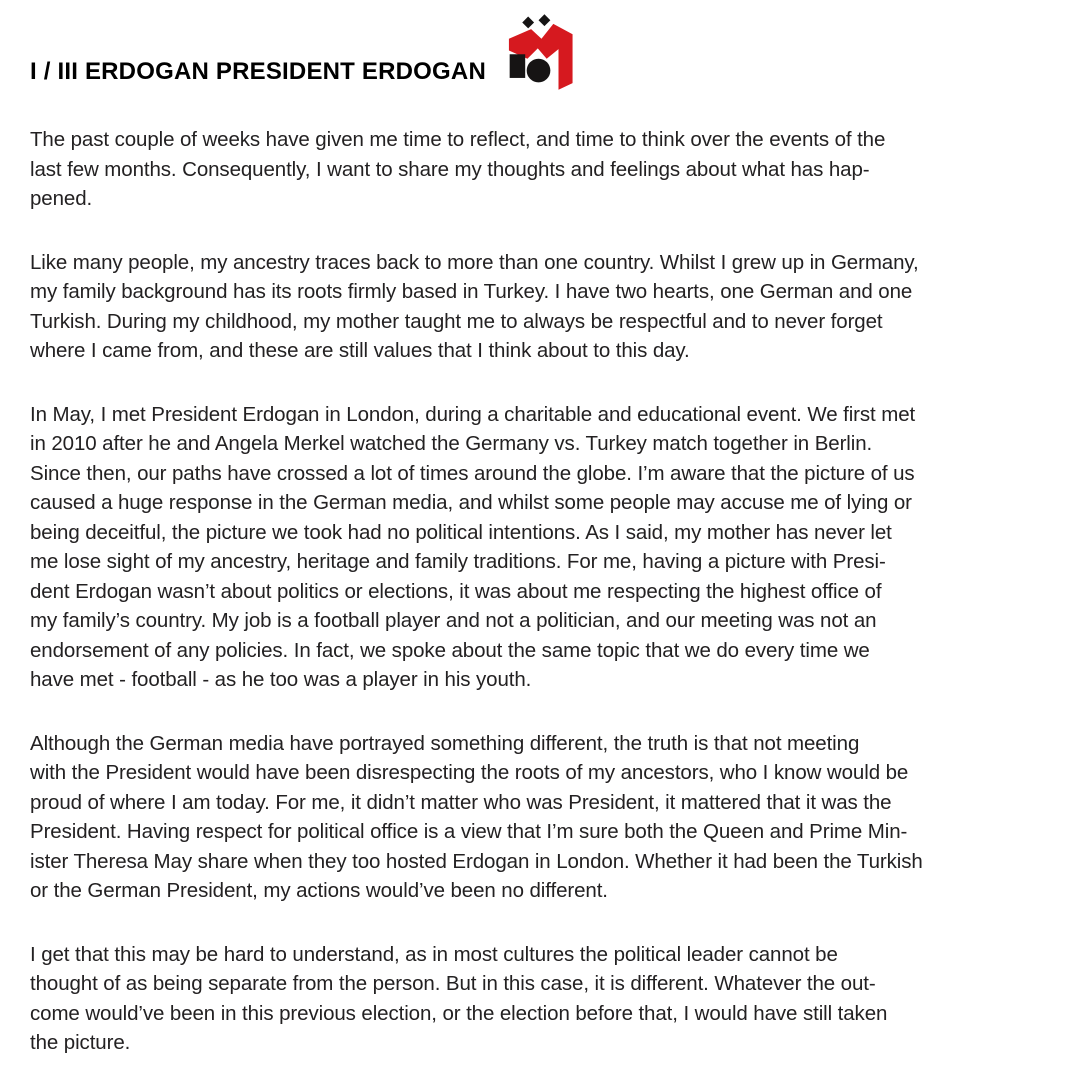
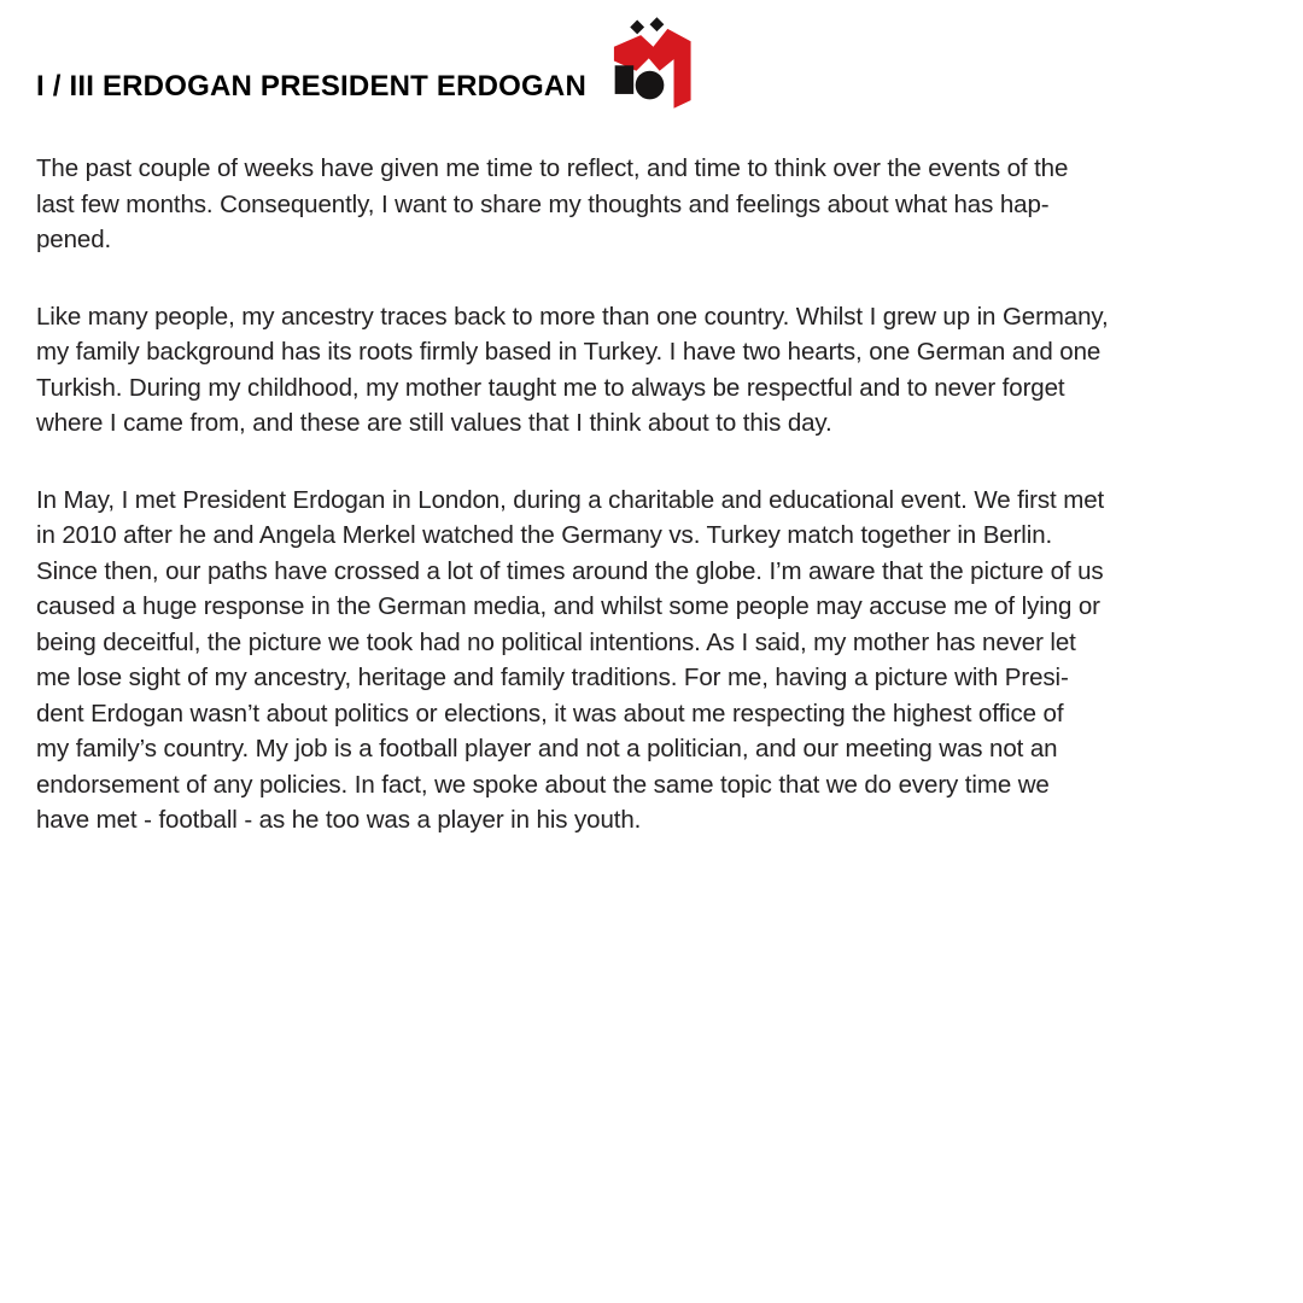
  I / III ERDOGAN PRESIDENT ERDOGAN
  The past couple of weeks have given me time to reflect, and time to think over the events of the
  last few months. Consequently, I want to share my thoughts and feelings about what has hap-
  pened.
  Like many people, my ancestry traces back to more than one country. Whilst I grew up in Germany,
  my family background has its roots firmly based in Turkey. I have two hearts, one German and one
  Turkish. During my childhood, my mother taught me to always be respectful and to never forget
  where I came from, and these are still values that I think about to this day.
  In May, I met President Erdogan in London, during a charitable and educational event. We first met
  in 2010 after he and Angela Merkel watched the Germany vs. Turkey match together in Berlin.
  Since then, our paths have crossed a lot of times around the globe. I’m aware that the picture of us
  caused a huge response in the German media, and whilst some people may accuse me of lying or
  being deceitful, the picture we took had no political intentions. As I said, my mother has never let
  me lose sight of my ancestry, heritage and family traditions. For me, having a picture with Presi-
  dent Erdogan wasn’t about politics or elections, it was about me respecting the highest office of
  my family’s country. My job is a football player and not a politician, and our meeting was not an
  endorsement of any policies. In fact, we spoke about the same topic that we do every time we
  have met - football - as he too was a player in his youth.
- Although the German media have portrayed something different, the truth is that not meeting
- with the President would have been disrespecting the roots of my ancestors, who I know would be
- proud of where I am today. For me, it didn’t matter who was President, it mattered that it was the
- President. Having respect for political office is a view that I’m sure both the Queen and Prime Min-
- ister Theresa May share when they too hosted Erdogan in London. Whether it had been the Turkish
- or the German President, my actions would’ve been no different.
- I get that this may be hard to understand, as in most cultures the political leader cannot be
- thought of as being separate from the person. But in this case, it is different. Whatever the out-
- come would’ve been in this previous election, or the election before that, I would have still taken
- the picture.
